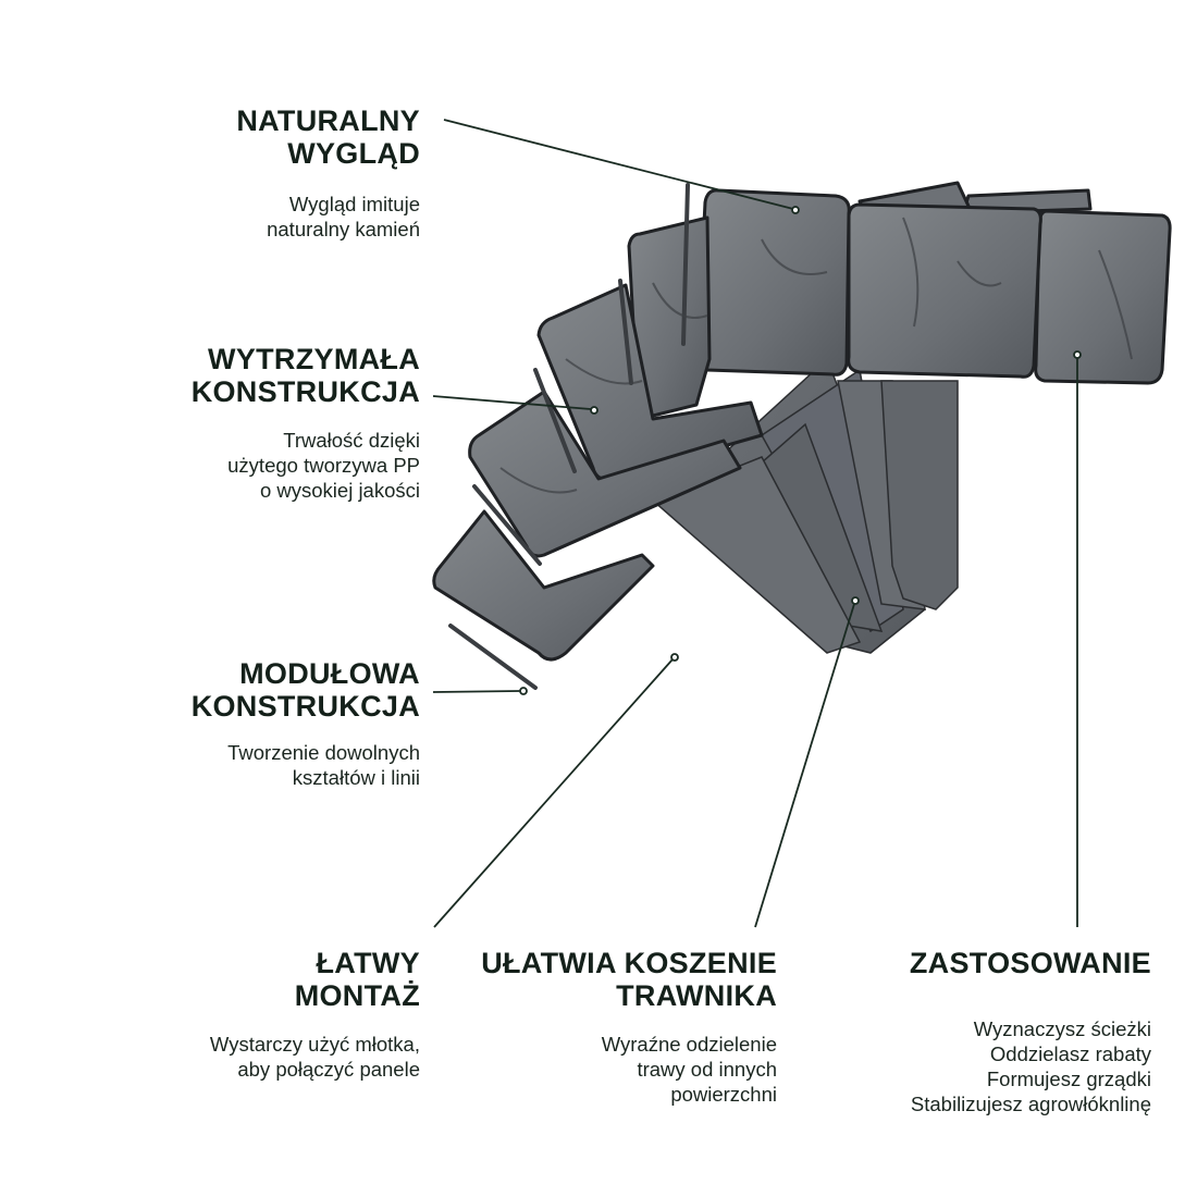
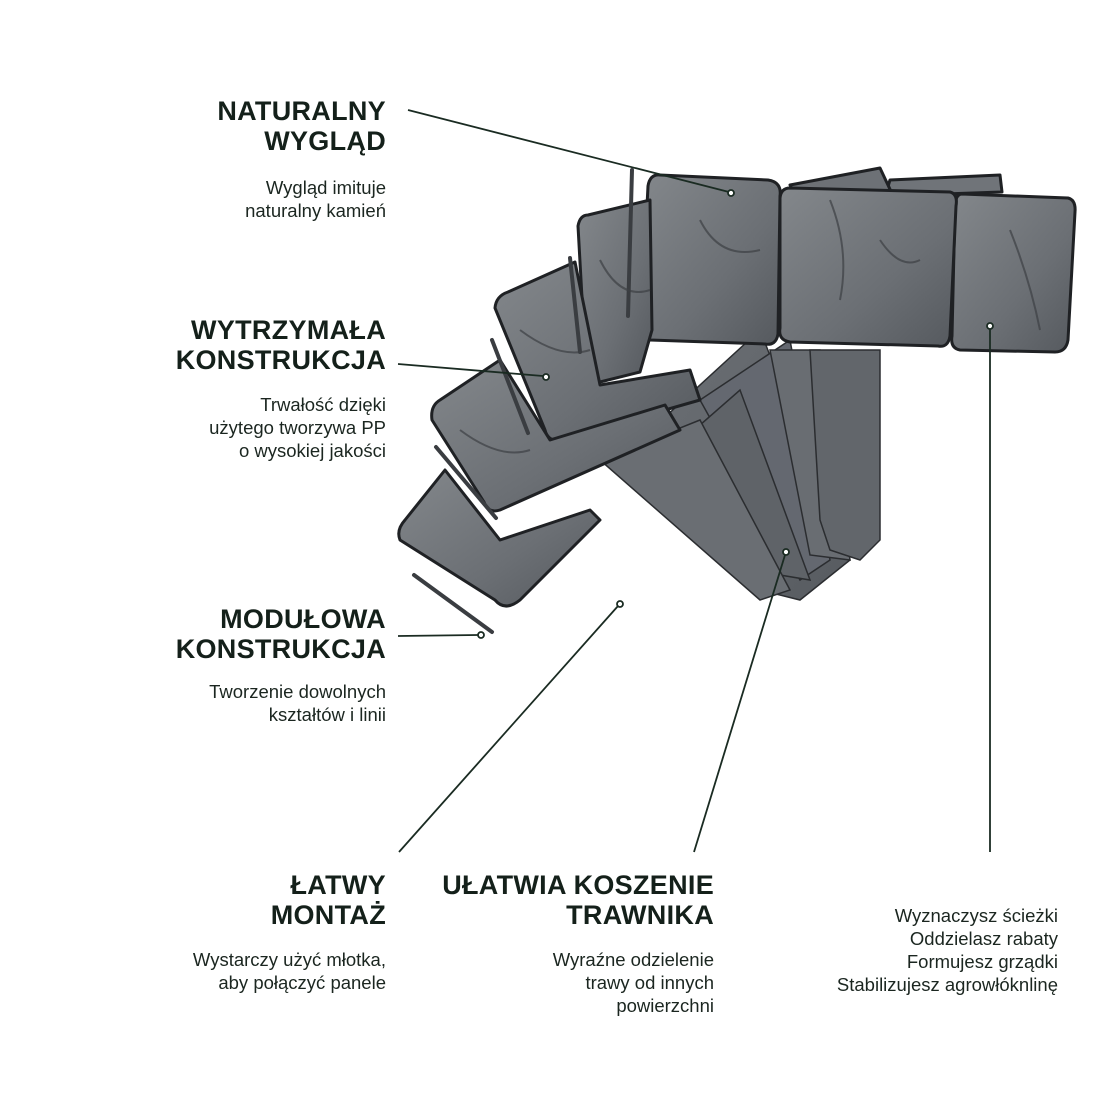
  NATURALNY
  WYGLĄD
  Wygląd imituje
  naturalny kamień
  WYTRZYMAŁA
  KONSTRUKCJA
  Trwałość dzięki
  użytego tworzywa PP
  o wysokiej jakości
  MODUŁOWA
  KONSTRUKCJA
  Tworzenie dowolnych
  kształtów i linii
  ŁATWY
  MONTAŻ
  Wystarczy użyć młotka,
  aby połączyć panele
  UŁATWIA KOSZENIE
  TRAWNIKA
  Wyraźne odzielenie
  trawy od innych
  powierzchni
- ZASTOSOWANIE
  Wyznaczysz ścieżki
  Oddzielasz rabaty
  Formujesz grządki
  Stabilizujesz agrowłóknlinę
